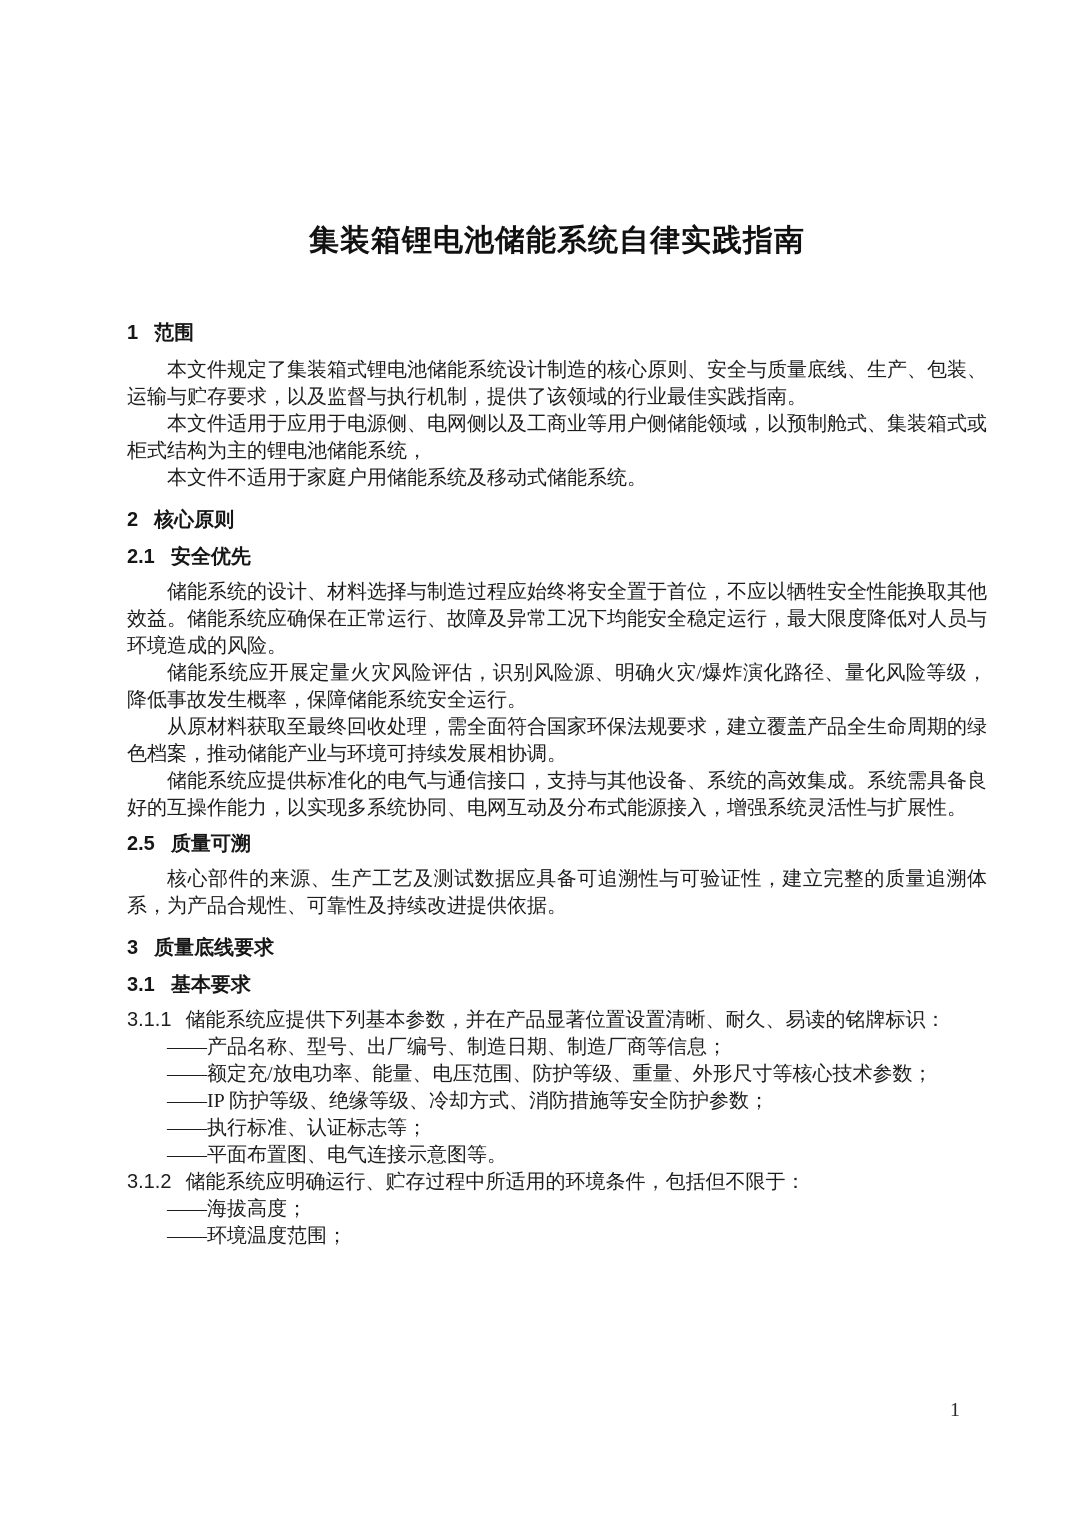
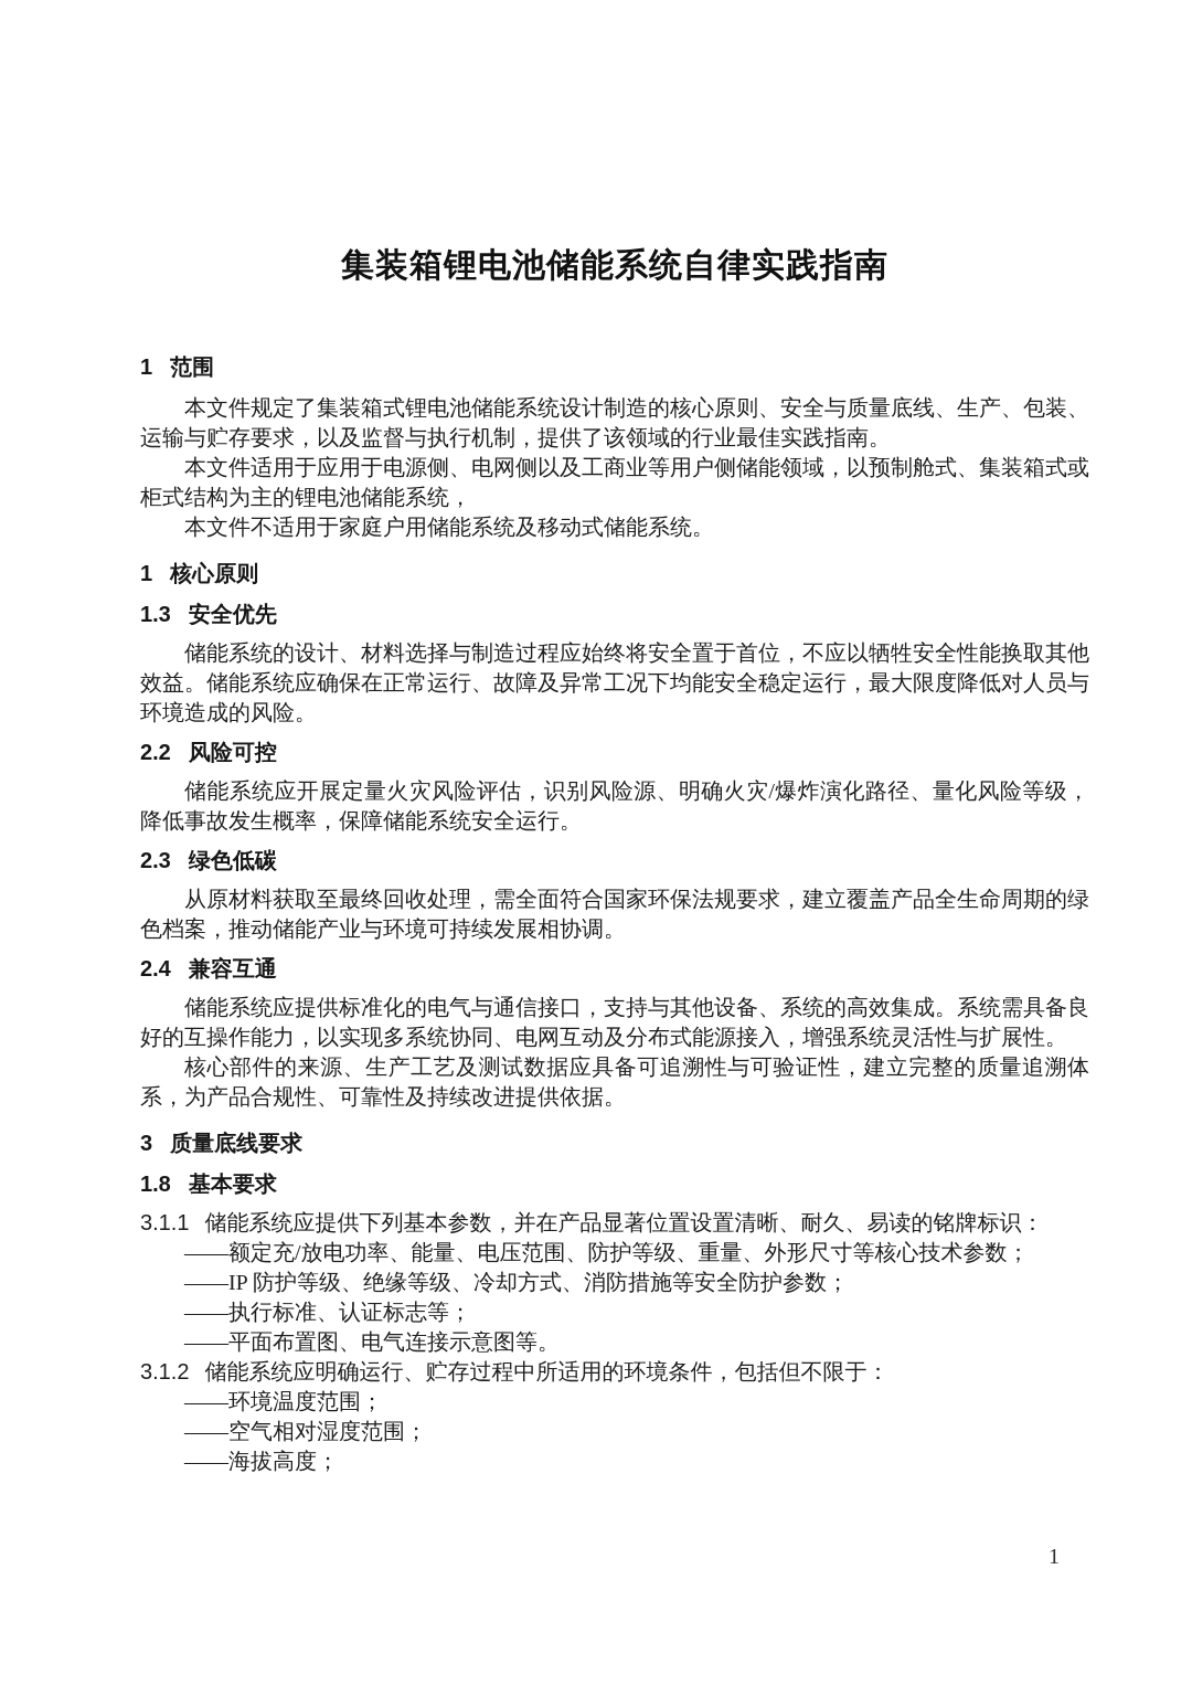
  集装箱锂电池储能系统自律实践指南
  1 范围
  本文件规定了集装箱式锂电池储能系统设计制造的核心原则、安全与质量底线、生产、包装、运输与贮存要求，以及监督与执行机制，提供了该领域的行业最佳实践指南。
  本文件适用于应用于电源侧、电网侧以及工商业等用户侧储能领域，以预制舱式、集装箱式或柜式结构为主的锂电池储能系统，
  本文件不适用于家庭户用储能系统及移动式储能系统。
- 2 核心原则
+ 1 核心原则
- 2.1 安全优先
+ 1.3 安全优先
  储能系统的设计、材料选择与制造过程应始终将安全置于首位，不应以牺牲安全性能换取其他效益。储能系统应确保在正常运行、故障及异常工况下均能安全稳定运行，最大限度降低对人员与环境造成的风险。
+ 2.2 风险可控
  储能系统应开展定量火灾风险评估，识别风险源、明确火灾/爆炸演化路径、量化风险等级，降低事故发生概率，保障储能系统安全运行。
+ 2.3 绿色低碳
  从原材料获取至最终回收处理，需全面符合国家环保法规要求，建立覆盖产品全生命周期的绿色档案，推动储能产业与环境可持续发展相协调。
+ 2.4 兼容互通
  储能系统应提供标准化的电气与通信接口，支持与其他设备、系统的高效集成。系统需具备良好的互操作能力，以实现多系统协同、电网互动及分布式能源接入，增强系统灵活性与扩展性。
- 2.5 质量可溯
  核心部件的来源、生产工艺及测试数据应具备可追溯性与可验证性，建立完整的质量追溯体系，为产品合规性、可靠性及持续改进提供依据。
  3 质量底线要求
- 3.1 基本要求
+ 1.8 基本要求
  3.1.1 储能系统应提供下列基本参数，并在产品显著位置设置清晰、耐久、易读的铭牌标识：
- ——产品名称、型号、出厂编号、制造日期、制造厂商等信息；
  ——额定充/放电功率、能量、电压范围、防护等级、重量、外形尺寸等核心技术参数；
  ——IP 防护等级、绝缘等级、冷却方式、消防措施等安全防护参数；
  ——执行标准、认证标志等；
  ——平面布置图、电气连接示意图等。
  3.1.2 储能系统应明确运行、贮存过程中所适用的环境条件，包括但不限于：
- ——海拔高度；
+ ——环境温度范围；
+ ——空气相对湿度范围；
- ——环境温度范围；
+ ——海拔高度；
  1
